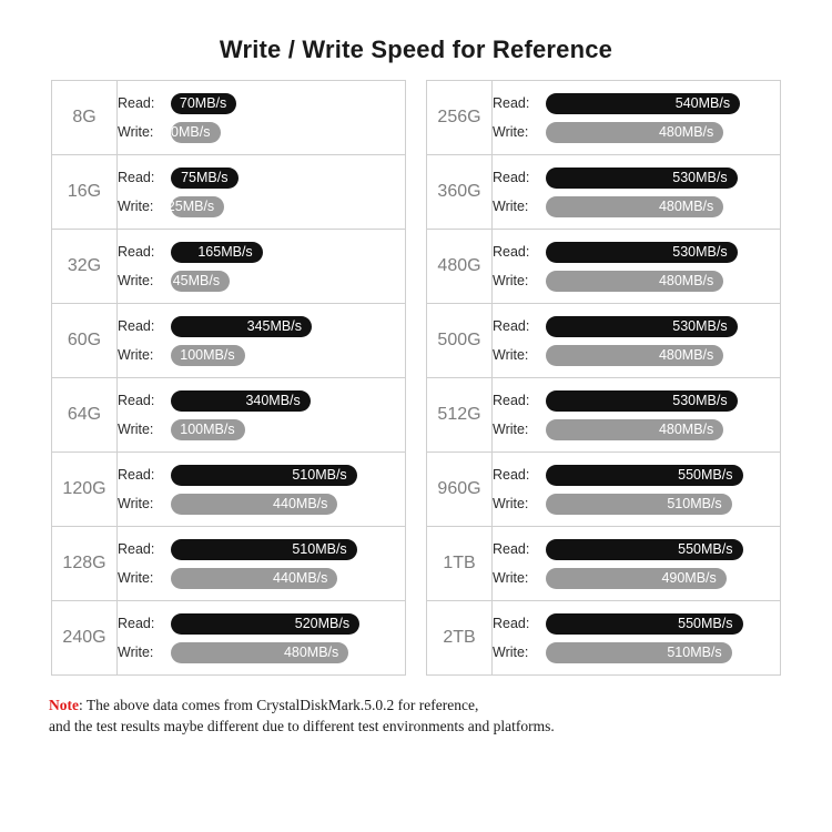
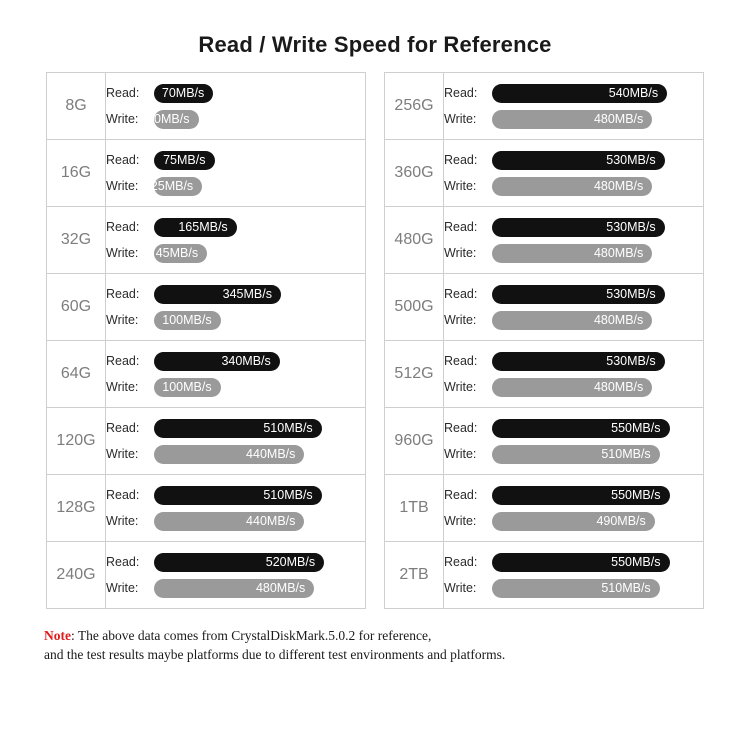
- Write / Write Speed for Reference
+ Read / Write Speed for Reference
  8G	Read: 70MB/sWrite: 10MB/s
  16G	Read: 75MB/sWrite: 25MB/s
  32G	Read: 165MB/sWrite: 45MB/s
  60G	Read: 345MB/sWrite: 100MB/s
  64G	Read: 340MB/sWrite: 100MB/s
  120G	Read: 510MB/sWrite: 440MB/s
  128G	Read: 510MB/sWrite: 440MB/s
  240G	Read: 520MB/sWrite: 480MB/s
  256G	Read: 540MB/sWrite: 480MB/s
  360G	Read: 530MB/sWrite: 480MB/s
  480G	Read: 530MB/sWrite: 480MB/s
  500G	Read: 530MB/sWrite: 480MB/s
  512G	Read: 530MB/sWrite: 480MB/s
  960G	Read: 550MB/sWrite: 510MB/s
  1TB	Read: 550MB/sWrite: 490MB/s
  2TB	Read: 550MB/sWrite: 510MB/s
  Note: The above data comes from CrystalDiskMark.5.0.2 for reference,
- and the test results maybe different due to different test environments and platforms.
+ and the test results maybe platforms due to different test environments and platforms.
